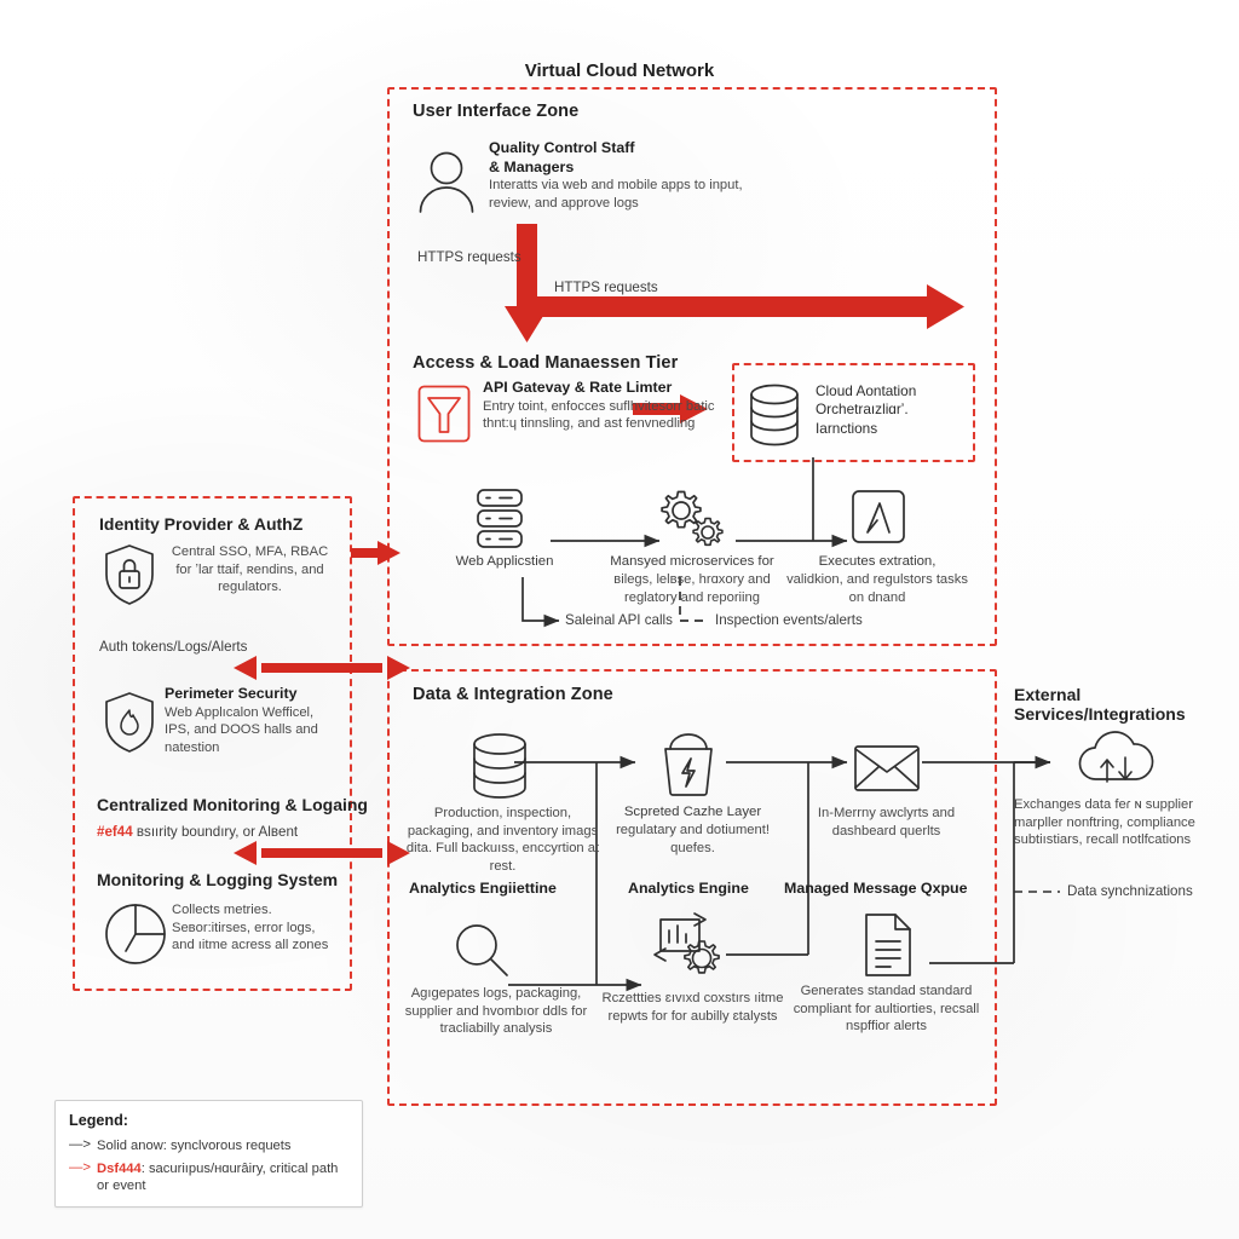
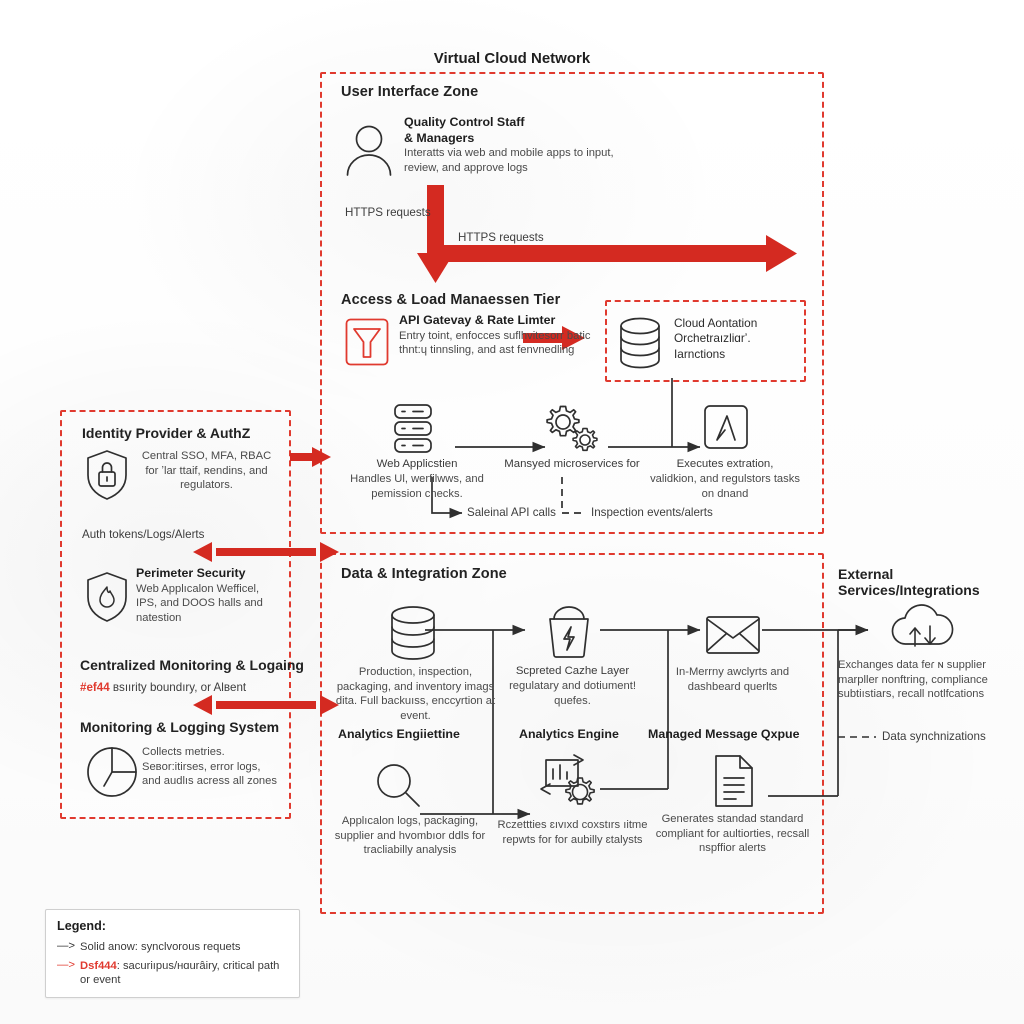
  Virtual Cloud Network
  User Interface Zone
  Access & Load Manaessen Tier
  Data & Integration Zone
  Quality Control Staff
  & Managers
  Interatts via web and mobile apps to input, review, and approve logs
  HTTPS requests
  HTTPS requests
  API Gatevay & Rate Limter
  Entry toint, enfocces suflhvitesorr batic thnt:ɥ tinnsling, and ast fenvnedling
  Cloud Aontation
  Orchetraızliɑrʼ. Iarnctions
  Web Applicstien
+ Handles Ul, werfilwws, and pemission checks.
  Mansyed microservices for
- ʙilegs, lelʙse, hrɑxory and reglatory and reporiing
  Executes extration,
  validkion, and regulstors tasks on dnand
  Saleinal API calls
  Inspection events/alerts
- Production, inspection, packaging, and inventory imags dita. Full backuıss, enccyrtion at rest.
+ Production, inspection, packaging, and inventory imags dita. Full backuıss, enccyrtion at event.
  Scpreted Cazhe Layer
  regulatary and dotiument! quefes.
  In-Merrny awclyrts and dashbeard querlts
  Analytics Engine
  Managed Message Qxpue
  Analytics Engiiettine
- Agıgepates logs, packaging, supplier and hvombıor ddls for tracliabilly analysis
+ Applıcalon logs, packaging, supplier and hvombıor ddls for tracliabilly analysis
  Rczettties ɛıvıxd coxstırs ıitme repwts for for aubilly ɛtalysts
  Generates standad standard compliant for aultiorties, recsall nspffior alerts
  Identity Provider & AuthZ
  Central SSO, MFA, RBAC for ʼlar ttaif, ʀendins, and regulators.
  Auth tokens/Logs/Alerts
  Perimeter Security
  Web Applıcalon Wefficel, IPS, and DOOS halls and natestion
  Centralized Monitoring & Logaing
  #ef44 ʙsıırity boundıry, or Alʙent
  Monitoring & Logging System
- Collects metries. Seʙor:itirses, error logs, and ıitme acress all zones
+ Collects metries. Seʙor:itirses, error logs, and audlıs acress all zones
  External Services/Integrations
  Exchanges data feɾ ɴ supplier marpller nonftring, compliance subtiıstiars, recall notlfcations
  Data synchnizations
  Legend:
  —>
  Solid anow: synclvorous requets
  —>
  Dsf444: sacuriıpus/ʜɑurâiry, critical path or event
